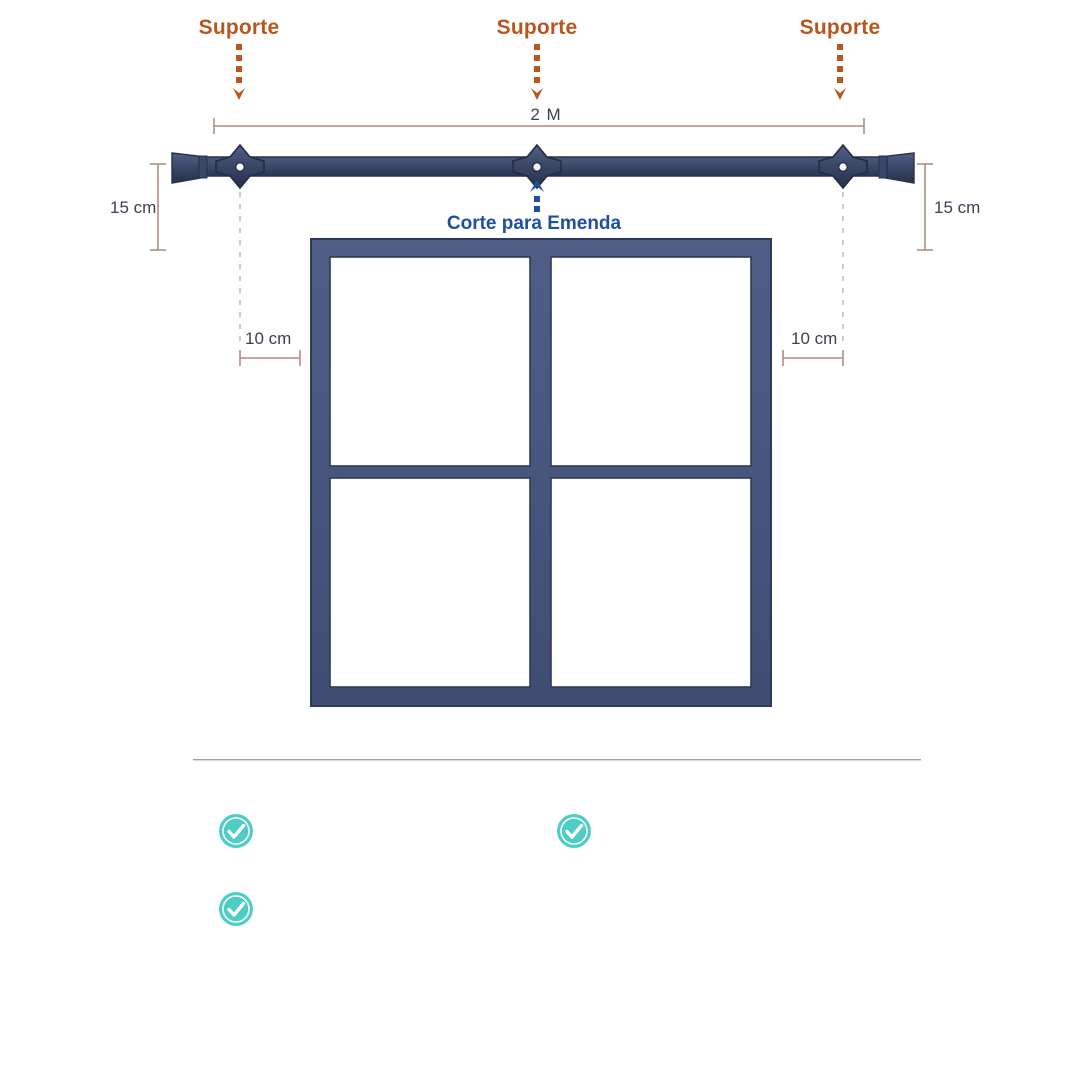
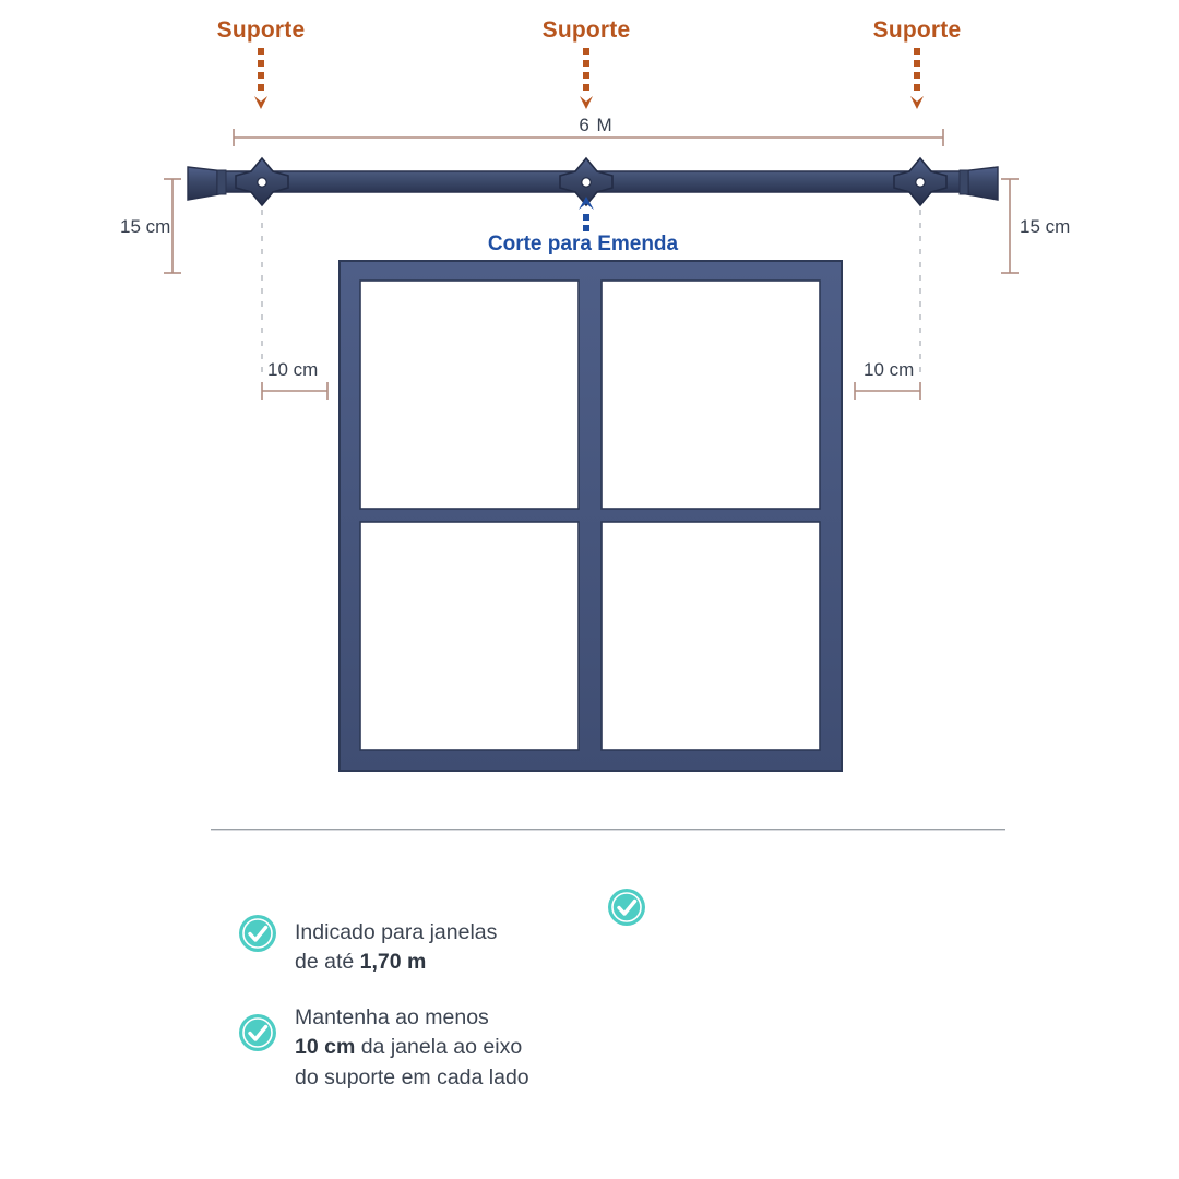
  Suporte
  Suporte
  Suporte
- 2 M
+ 6 M
  Corte para Emenda
  15 cm
  15 cm
  10 cm
  10 cm
+ Indicado para janelas
+ de até 1,70 m
+ Mantenha ao menos
+ 10 cm da janela ao eixo
+ do suporte em cada lado
